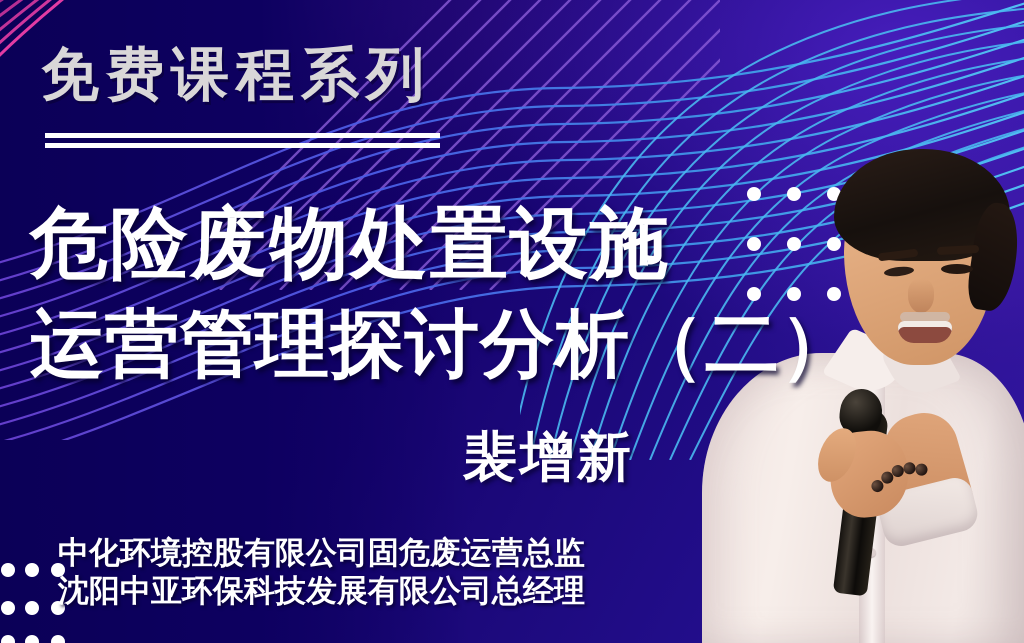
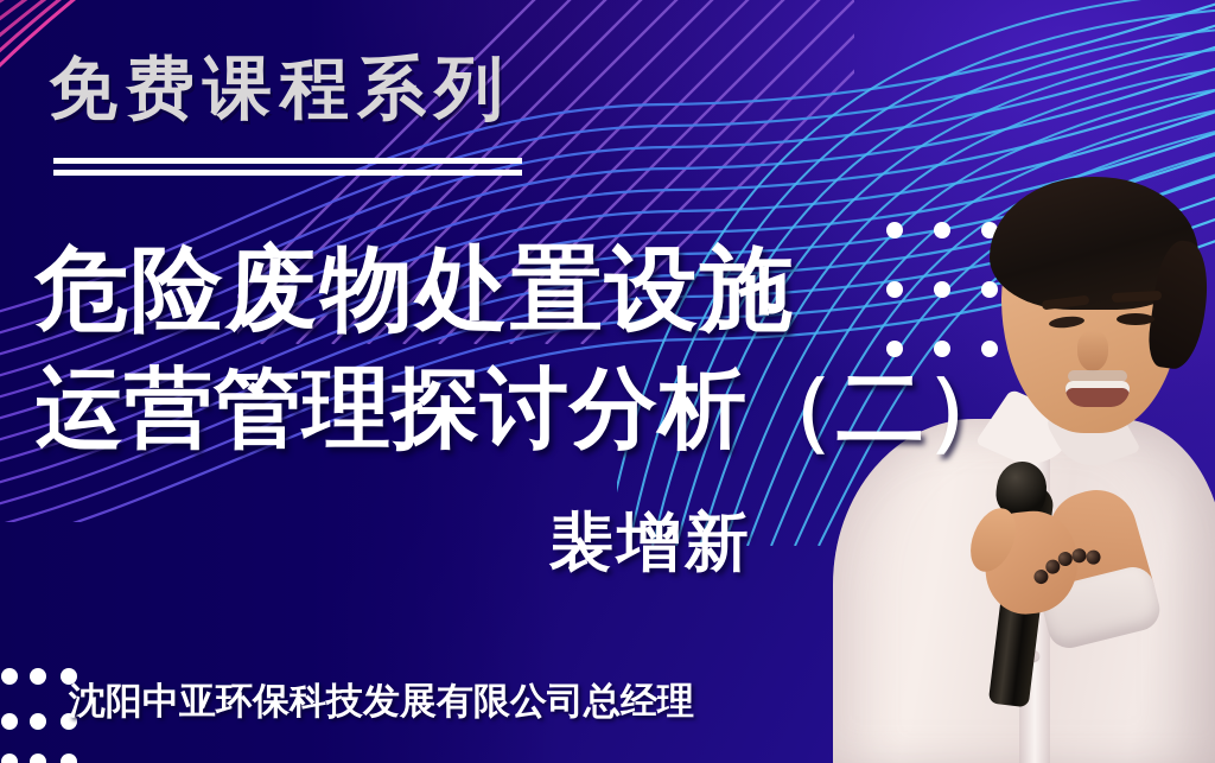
  免费课程系列
  危险废物处置设施
  运营管理探讨分析（二）
  裴增新
- 中化环境控股有限公司固危废运营总监
  沈阳中亚环保科技发展有限公司总经理
